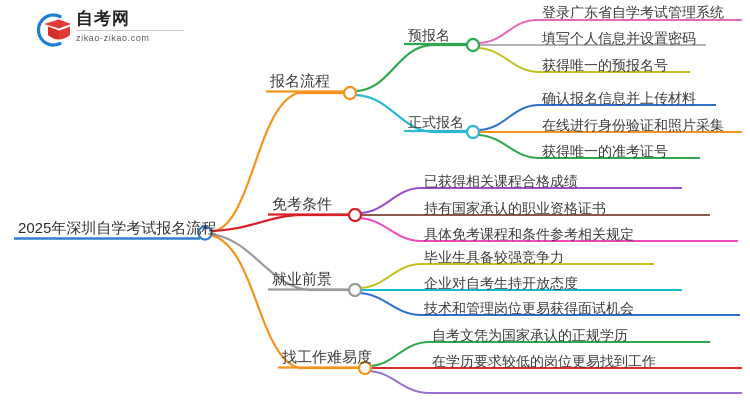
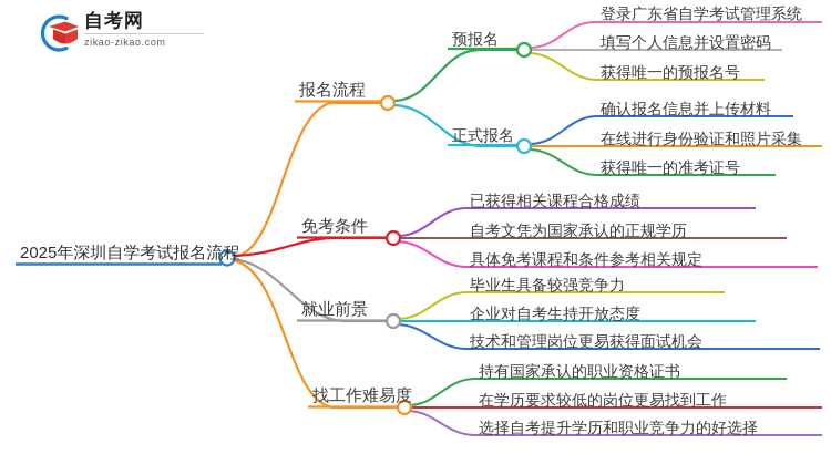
  自考网
  zikao-zikao.com
  2025年深圳自学考试报名流程
  报名流程
  免考条件
  就业前景
  找工作难易度
  预报名
  正式报名
  登录广东省自学考试管理系统
  填写个人信息并设置密码
  获得唯一的预报名号
  确认报名信息并上传材料
  在线进行身份验证和照片采集
  获得唯一的准考证号
  已获得相关课程合格成绩
- 持有国家承认的职业资格证书
+ 自考文凭为国家承认的正规学历
  具体免考课程和条件参考相关规定
  毕业生具备较强竞争力
  企业对自考生持开放态度
  技术和管理岗位更易获得面试机会
- 自考文凭为国家承认的正规学历
+ 持有国家承认的职业资格证书
  在学历要求较低的岗位更易找到工作
+ 选择自考提升学历和职业竞争力的好选择
